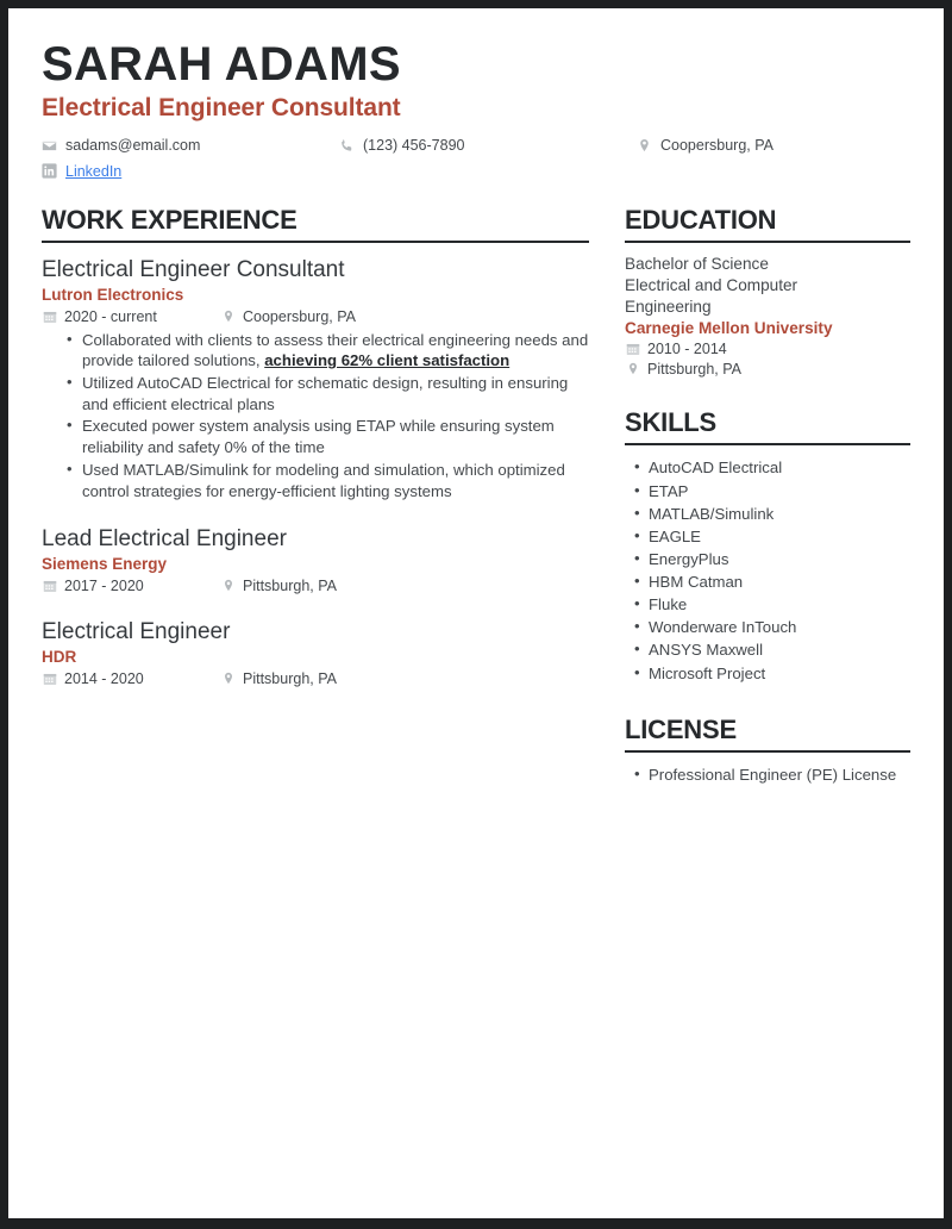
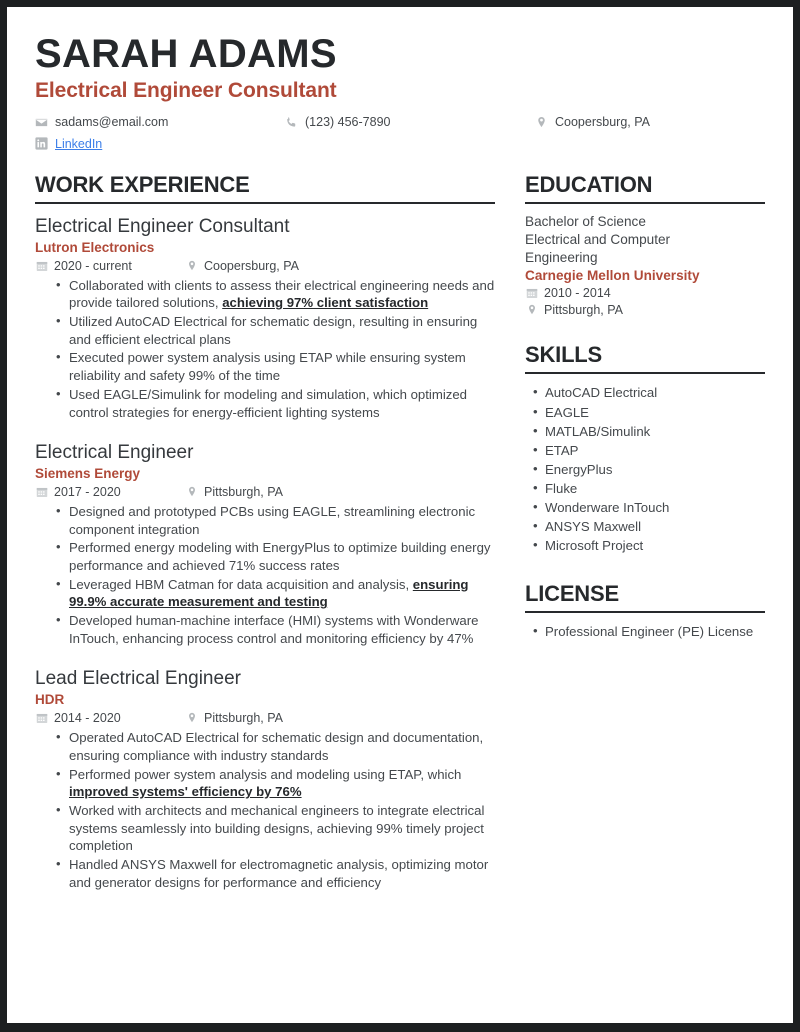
  SARAH ADAMS
  Electrical Engineer Consultant
  sadams@email.com
  (123) 456-7890
  Coopersburg, PA
  LinkedIn
  WORK EXPERIENCE
  Electrical Engineer Consultant
  Lutron Electronics
  2020 - current
  Coopersburg, PA
- Collaborated with clients to assess their electrical engineering needs and provide tailored solutions, achieving 62% client satisfaction
+ Collaborated with clients to assess their electrical engineering needs and provide tailored solutions, achieving 97% client satisfaction
  Utilized AutoCAD Electrical for schematic design, resulting in ensuring and efficient electrical plans
- Executed power system analysis using ETAP while ensuring system reliability and safety 0% of the time
+ Executed power system analysis using ETAP while ensuring system reliability and safety 99% of the time
- Used MATLAB/Simulink for modeling and simulation, which optimized control strategies for energy-efficient lighting systems
+ Used EAGLE/Simulink for modeling and simulation, which optimized control strategies for energy-efficient lighting systems
- Lead Electrical Engineer
+ Electrical Engineer
  Siemens Energy
  2017 - 2020
  Pittsburgh, PA
+ Designed and prototyped PCBs using EAGLE, streamlining electronic component integration
+ Performed energy modeling with EnergyPlus to optimize building energy performance and achieved 71% success rates
+ Leveraged HBM Catman for data acquisition and analysis, ensuring 99.9% accurate measurement and testing
+ Developed human-machine interface (HMI) systems with Wonderware InTouch, enhancing process control and monitoring efficiency by 47%
- Electrical Engineer
+ Lead Electrical Engineer
  HDR
  2014 - 2020
  Pittsburgh, PA
+ Operated AutoCAD Electrical for schematic design and documentation, ensuring compliance with industry standards
+ Performed power system analysis and modeling using ETAP, which improved systems' efficiency by 76%
+ Worked with architects and mechanical engineers to integrate electrical systems seamlessly into building designs, achieving 99% timely project completion
+ Handled ANSYS Maxwell for electromagnetic analysis, optimizing motor and generator designs for performance and efficiency
  EDUCATION
  Bachelor of Science
  Electrical and Computer
  Engineering
  Carnegie Mellon University
  2010 - 2014
  Pittsburgh, PA
  SKILLS
  AutoCAD Electrical
- ETAP
+ EAGLE
  MATLAB/Simulink
- EAGLE
+ ETAP
  EnergyPlus
- HBM Catman
  Fluke
  Wonderware InTouch
  ANSYS Maxwell
  Microsoft Project
  LICENSE
  Professional Engineer (PE) License
